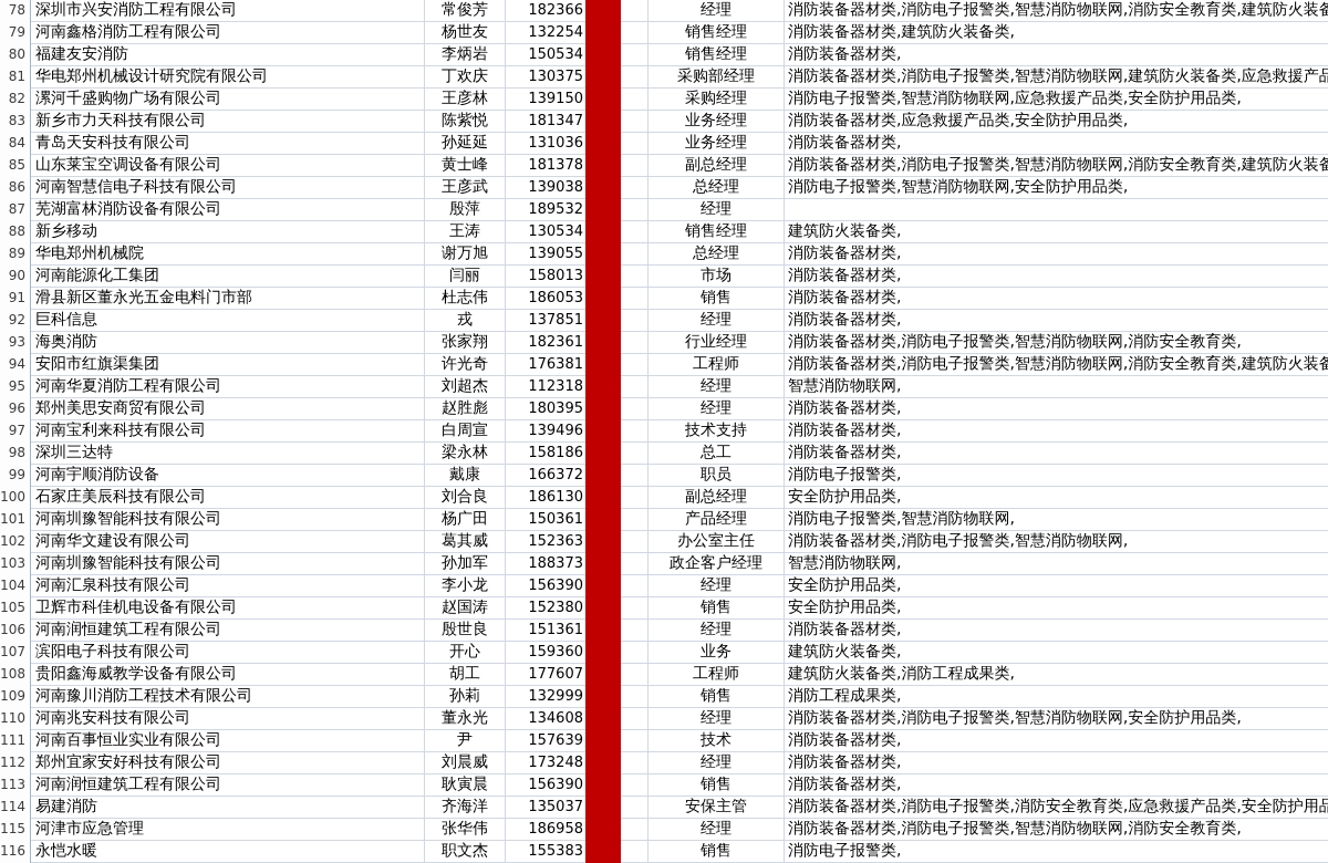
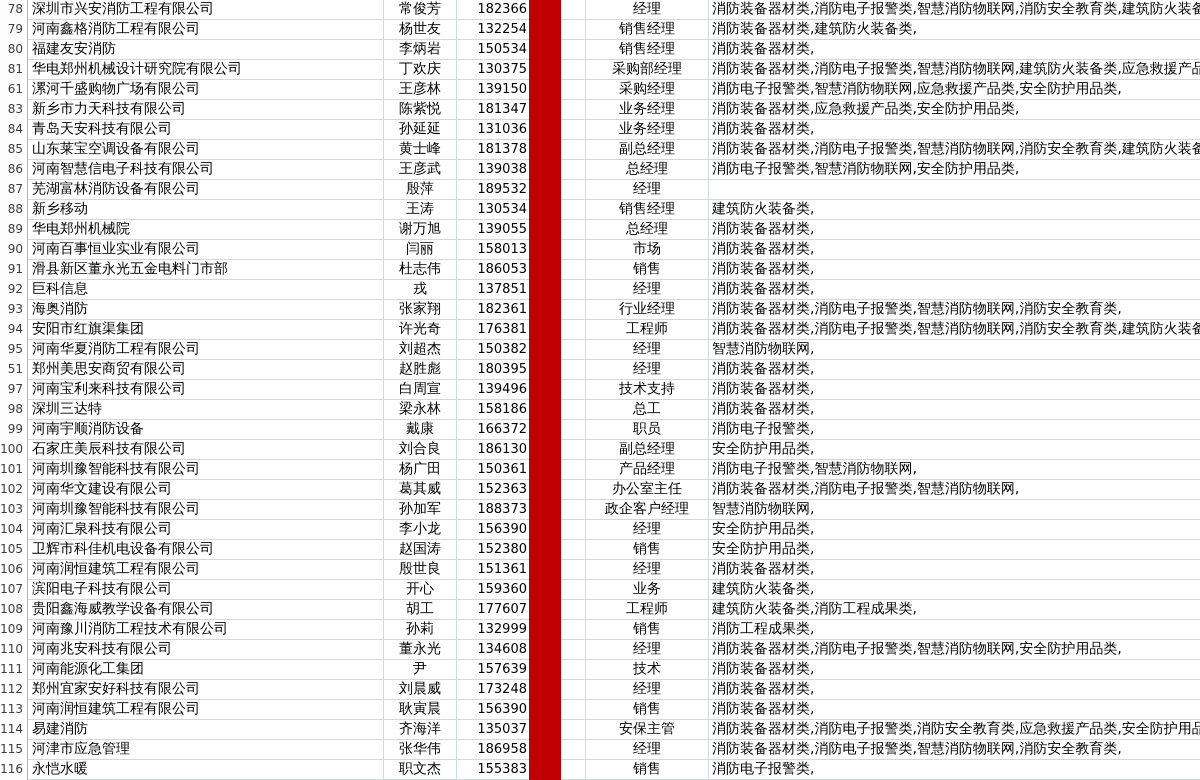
  78
  深圳市兴安消防工程有限公司
  常俊芳
  182366
  经理
  消防装备器材类,消防电子报警类,智慧消防物联网,消防安全教育类,建筑防火装备
  79
  河南鑫格消防工程有限公司
  杨世友
  132254
  销售经理
  消防装备器材类,建筑防火装备类,
  80
  福建友安消防
  李炳岩
  150534
  销售经理
  消防装备器材类,
  81
  华电郑州机械设计研究院有限公司
  丁欢庆
  130375
  采购部经理
  消防装备器材类,消防电子报警类,智慧消防物联网,建筑防火装备类,应急救援产品
- 82
+ 61
  漯河千盛购物广场有限公司
  王彦林
  139150
  采购经理
  消防电子报警类,智慧消防物联网,应急救援产品类,安全防护用品类,
  83
  新乡市力天科技有限公司
  陈紫悦
  181347
  业务经理
  消防装备器材类,应急救援产品类,安全防护用品类,
  84
  青岛天安科技有限公司
  孙延延
  131036
  业务经理
  消防装备器材类,
  85
  山东莱宝空调设备有限公司
  黄士峰
  181378
  副总经理
  消防装备器材类,消防电子报警类,智慧消防物联网,消防安全教育类,建筑防火装备
  86
  河南智慧信电子科技有限公司
  王彦武
  139038
  总经理
  消防电子报警类,智慧消防物联网,安全防护用品类,
  87
  芜湖富林消防设备有限公司
  殷萍
  189532
  经理
  88
  新乡移动
  王涛
  130534
  销售经理
  建筑防火装备类,
  89
  华电郑州机械院
  谢万旭
  139055
  总经理
  消防装备器材类,
  90
- 河南能源化工集团
+ 河南百事恒业实业有限公司
  闫丽
  158013
  市场
  消防装备器材类,
  91
  滑县新区董永光五金电料门市部
  杜志伟
  186053
  销售
  消防装备器材类,
  92
  巨科信息
  戎
  137851
  经理
  消防装备器材类,
  93
  海奥消防
  张家翔
  182361
  行业经理
  消防装备器材类,消防电子报警类,智慧消防物联网,消防安全教育类,
  94
  安阳市红旗渠集团
  许光奇
  176381
  工程师
  消防装备器材类,消防电子报警类,智慧消防物联网,消防安全教育类,建筑防火装备
  95
  河南华夏消防工程有限公司
  刘超杰
- 112318
+ 150382
  经理
  智慧消防物联网,
- 96
+ 51
  郑州美思安商贸有限公司
  赵胜彪
  180395
  经理
  消防装备器材类,
  97
  河南宝利来科技有限公司
  白周宣
  139496
  技术支持
  消防装备器材类,
  98
  深圳三达特
  梁永林
  158186
  总工
  消防装备器材类,
  99
  河南宇顺消防设备
  戴康
  166372
  职员
  消防电子报警类,
  100
  石家庄美辰科技有限公司
  刘合良
  186130
  副总经理
  安全防护用品类,
  101
  河南圳豫智能科技有限公司
  杨广田
  150361
  产品经理
  消防电子报警类,智慧消防物联网,
  102
  河南华文建设有限公司
  葛其威
  152363
  办公室主任
  消防装备器材类,消防电子报警类,智慧消防物联网,
  103
  河南圳豫智能科技有限公司
  孙加军
  188373
  政企客户经理
  智慧消防物联网,
  104
  河南汇泉科技有限公司
  李小龙
  156390
  经理
  安全防护用品类,
  105
  卫辉市科佳机电设备有限公司
  赵国涛
  152380
  销售
  安全防护用品类,
  106
  河南润恒建筑工程有限公司
  殷世良
  151361
  经理
  消防装备器材类,
  107
  滨阳电子科技有限公司
  开心
  159360
  业务
  建筑防火装备类,
  108
  贵阳鑫海威教学设备有限公司
  胡工
  177607
  工程师
  建筑防火装备类,消防工程成果类,
  109
  河南豫川消防工程技术有限公司
  孙莉
  132999
  销售
  消防工程成果类,
  110
  河南兆安科技有限公司
  董永光
  134608
  经理
  消防装备器材类,消防电子报警类,智慧消防物联网,安全防护用品类,
  111
- 河南百事恒业实业有限公司
+ 河南能源化工集团
  尹
  157639
  技术
  消防装备器材类,
  112
  郑州宜家安好科技有限公司
  刘晨威
  173248
  经理
  消防装备器材类,
  113
  河南润恒建筑工程有限公司
  耿寅晨
  156390
  销售
  消防装备器材类,
  114
  易建消防
  齐海洋
  135037
  安保主管
  消防装备器材类,消防电子报警类,消防安全教育类,应急救援产品类,安全防护用品
  115
  河津市应急管理
  张华伟
  186958
  经理
  消防装备器材类,消防电子报警类,智慧消防物联网,消防安全教育类,
  116
  永恺水暖
  职文杰
  155383
  销售
  消防电子报警类,
